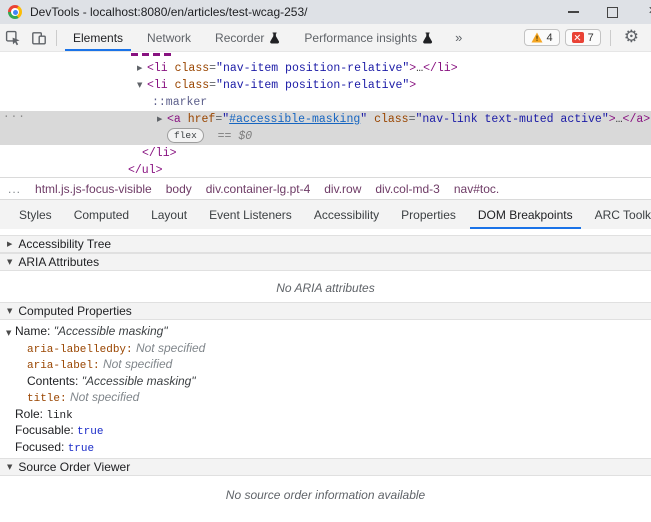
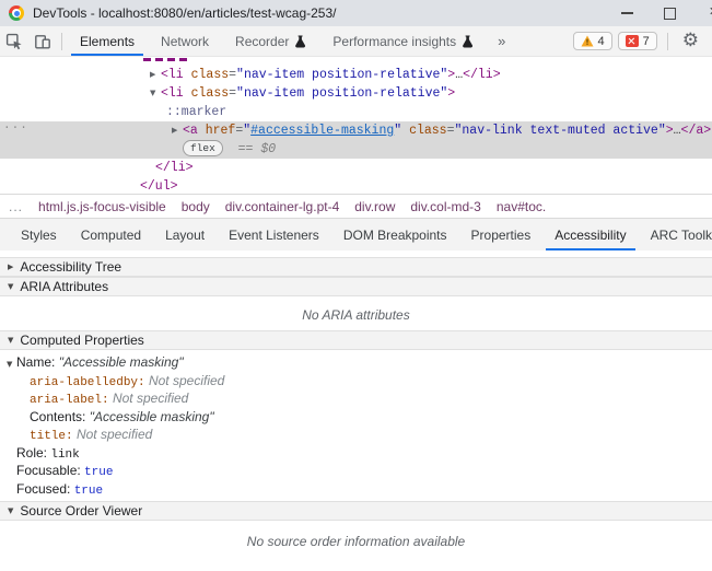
  DevTools - localhost:8080/en/articles/test-wcag-253/
  Elements
  Network
  Recorder
  Performance insights
  »
  4
  7
  ⚙
  ...
  ▶ <li class="nav-item position-relative">…</li>
  ▼ <li class="nav-item position-relative">
  ::marker
  ▶ <a href="#accessible-masking" class="nav-link text-muted active">…</a>
  flex == $0
  </li>
  </ul>
  ...
  html.js.js-focus-visible
  body
  div.container-lg.pt-4
  div.row
  div.col-md-3
  nav#toc.
  Styles
  Computed
  Layout
  Event Listeners
- Accessibility
+ DOM Breakpoints
  Properties
- DOM Breakpoints
+ Accessibility
  ARC Toolk
  ▶
  Accessibility Tree
  ▼
  ARIA Attributes
  No ARIA attributes
  ▼
  Computed Properties
  ▼ Name: "Accessible masking"
  aria-labelledby: Not specified
  aria-label: Not specified
  Contents: "Accessible masking"
  title: Not specified
  Role: link
  Focusable: true
  Focused: true
  ▼
  Source Order Viewer
  No source order information available
